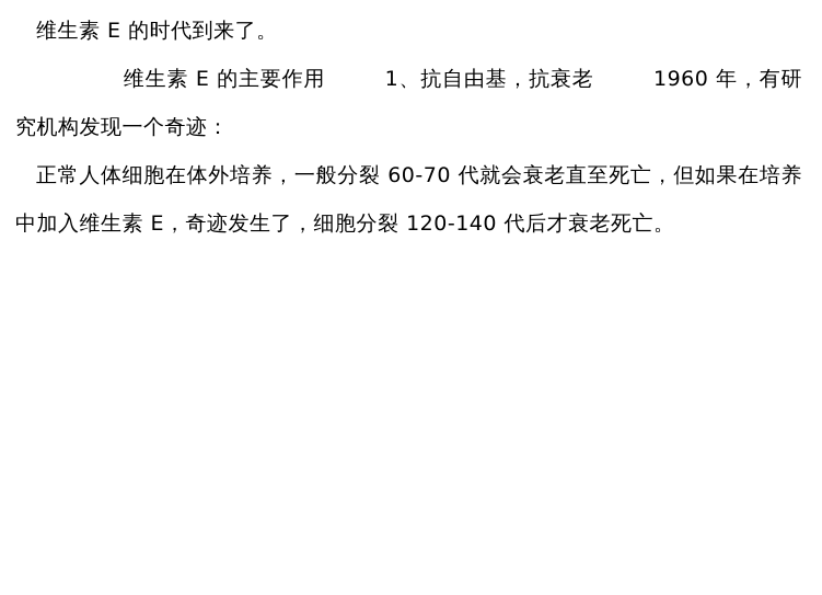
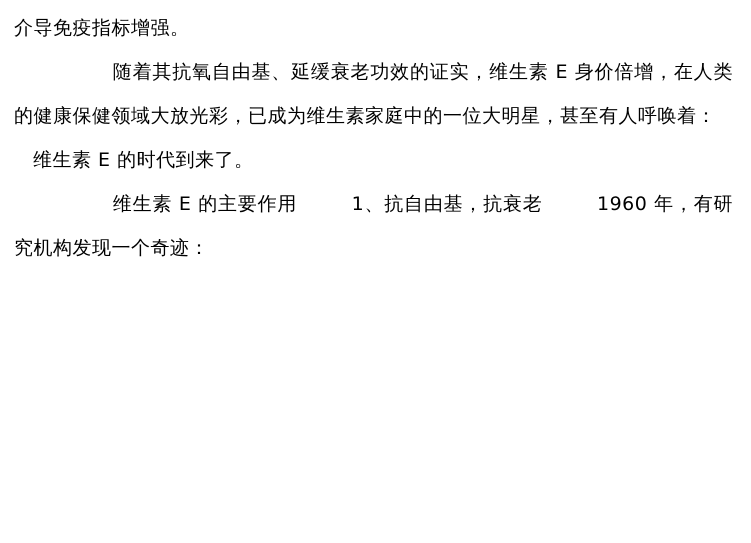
+ 介导免疫指标增强。
+ 随着其抗氧自由基、延缓衰老功效的证实，维生素 E 身价倍增，在人类的健康保健领域大放光彩，已成为维生素家庭中的一位大明星，甚至有人呼唤着：
  维生素 E 的时代到来了。
  维生素 E 的主要作用 1、抗自由基，抗衰老 1960 年，有研究机构发现一个奇迹：
- 正常人体细胞在体外培养，一般分裂 60-70 代就会衰老直至死亡，但如果在培养中加入维生素 E，奇迹发生了，细胞分裂 120-140 代后才衰老死亡。
